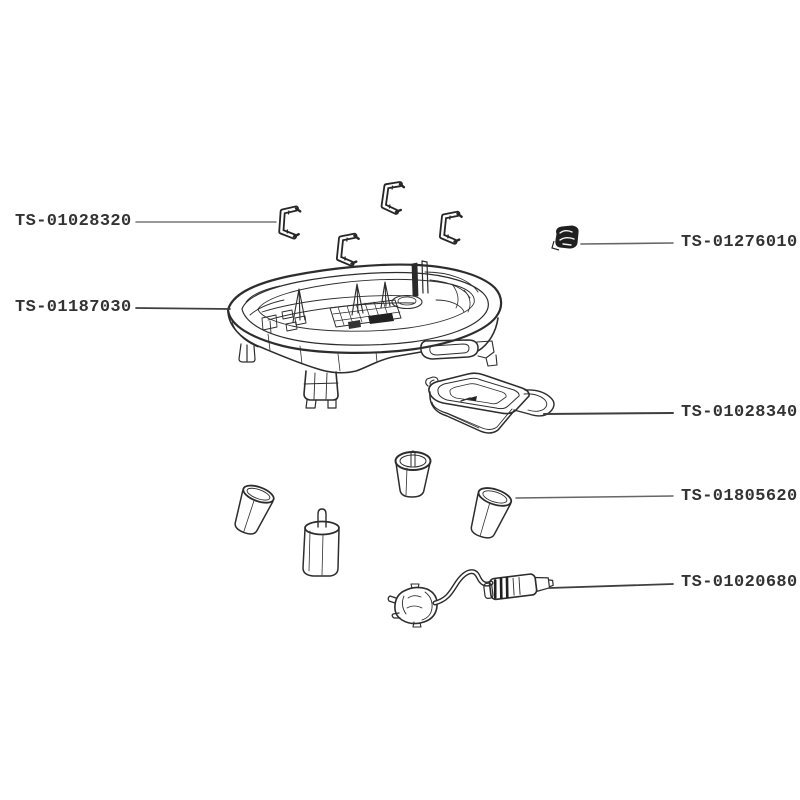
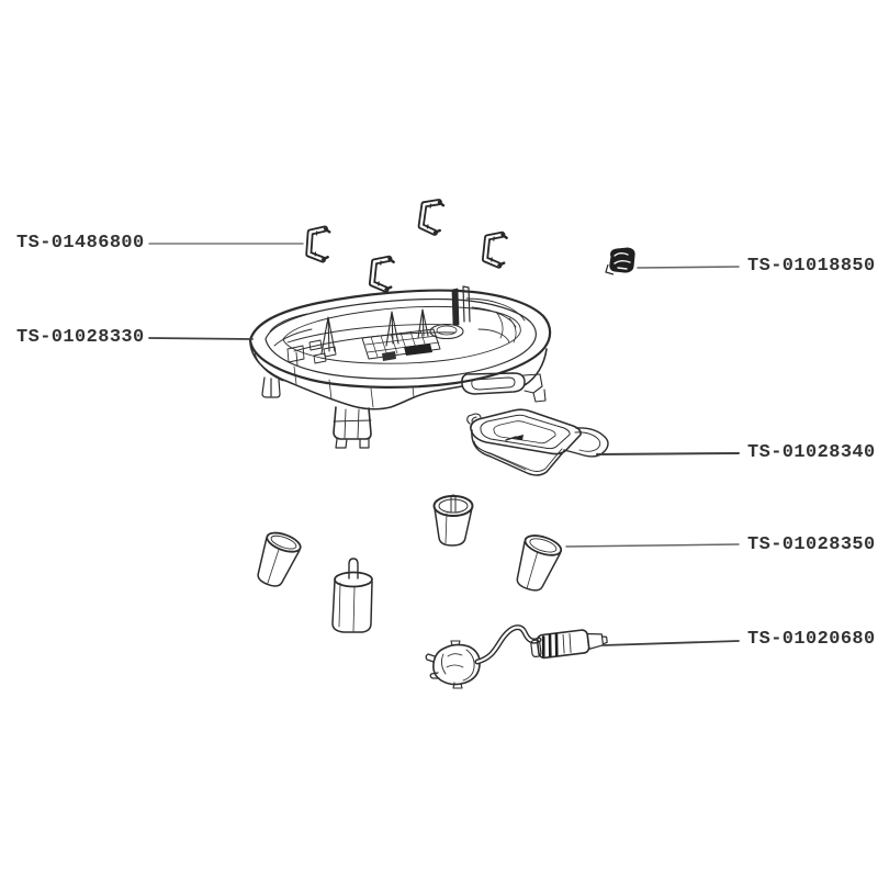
- TS-01028320
+ TS-01486800
- TS-01187030
+ TS-01028330
- TS-01276010
+ TS-01018850
  TS-01028340
- TS-01805620
+ TS-01028350
  TS-01020680
